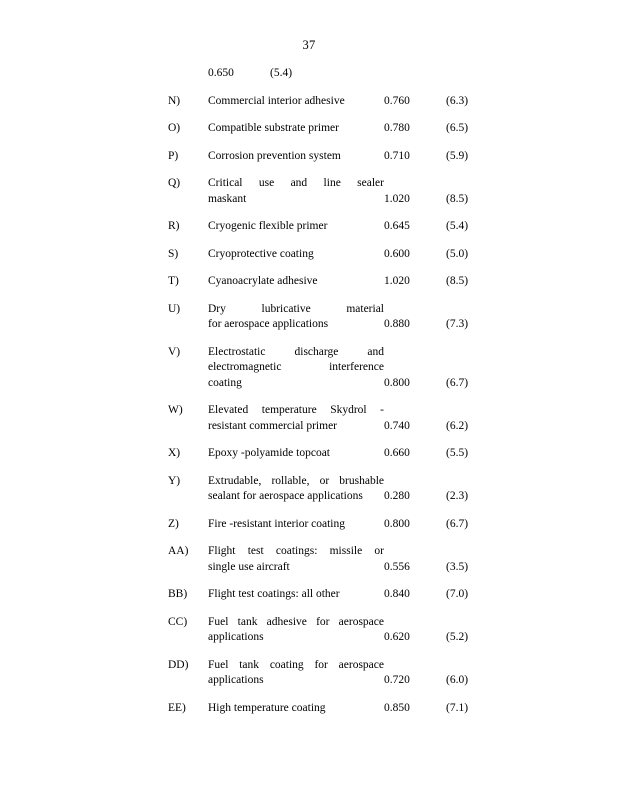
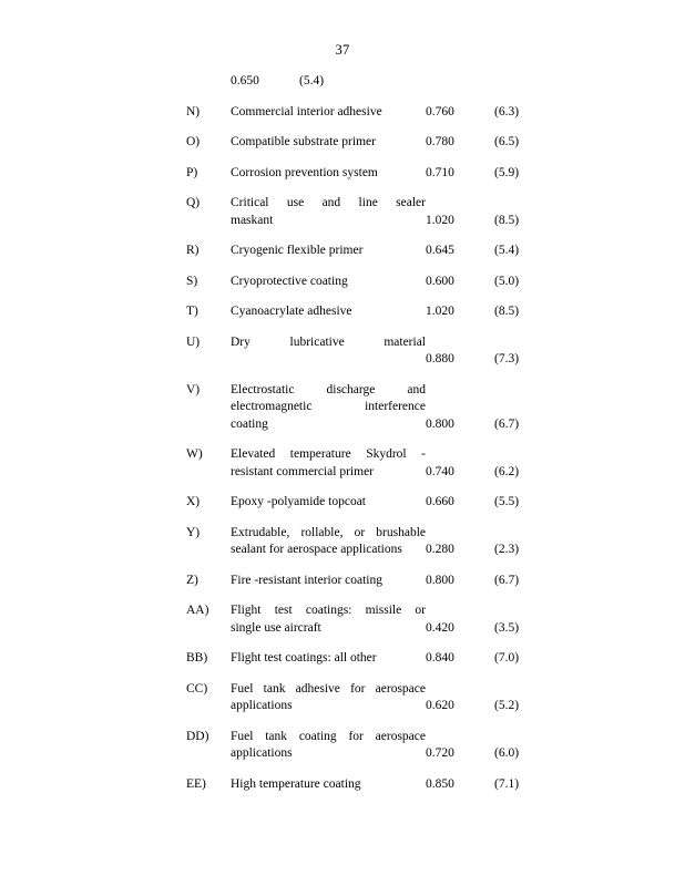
  37
  0.650
  (5.4)
  N)
  Commercial interior adhesive
  0.760
  (6.3)
  O)
  Compatible substrate primer
  0.780
  (6.5)
  P)
  Corrosion prevention system
  0.710
  (5.9)
  Q)
  Critical use and line sealer
  maskant
  1.020
  (8.5)
  R)
  Cryogenic flexible primer
  0.645
  (5.4)
  S)
  Cryoprotective coating
  0.600
  (5.0)
  T)
  Cyanoacrylate adhesive
  1.020
  (8.5)
  U)
  Dry lubricative material
- for aerospace applications
  0.880
  (7.3)
  V)
  Electrostatic discharge and
  electromagnetic interference
  coating
  0.800
  (6.7)
  W)
  Elevated temperature Skydrol -
  resistant commercial primer
  0.740
  (6.2)
  X)
  Epoxy -polyamide topcoat
  0.660
  (5.5)
  Y)
  Extrudable, rollable, or brushable
  sealant for aerospace applications
  0.280
  (2.3)
  Z)
  Fire -resistant interior coating
  0.800
  (6.7)
  AA)
  Flight test coatings: missile or
  single use aircraft
- 0.556
+ 0.420
  (3.5)
  BB)
  Flight test coatings: all other
  0.840
  (7.0)
  CC)
  Fuel tank adhesive for aerospace
  applications
  0.620
  (5.2)
  DD)
  Fuel tank coating for aerospace
  applications
  0.720
  (6.0)
  EE)
  High temperature coating
  0.850
  (7.1)
